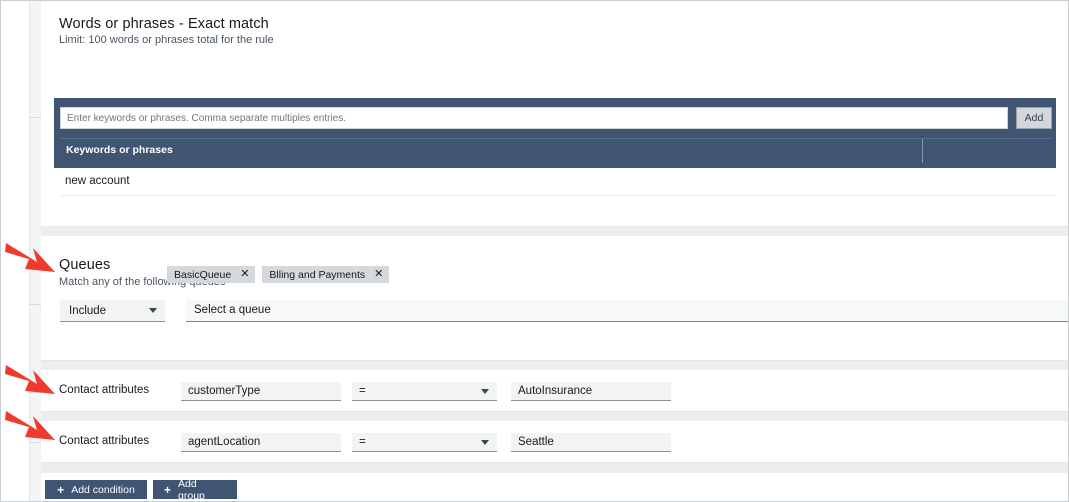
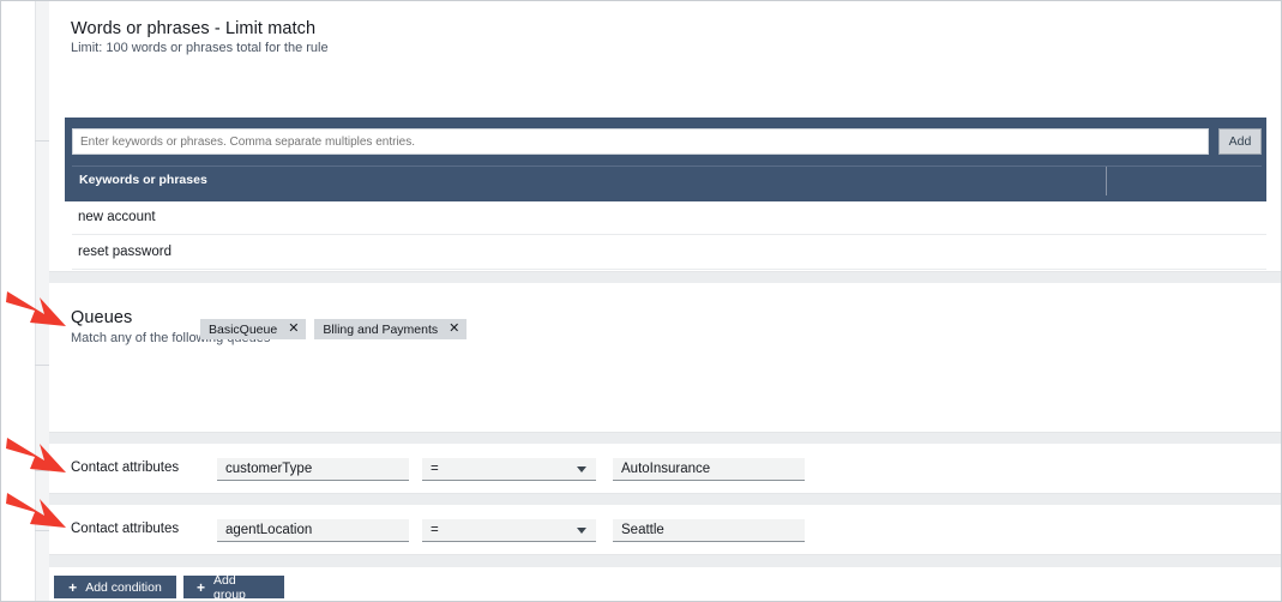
- Words or phrases - Exact match
+ Words or phrases - Limit match
  Limit: 100 words or phrases total for the rule
  Enter keywords or phrases. Comma separate multiples entries.
  Add
  Keywords or phrases
  new account
+ reset password
  Queues
- Include
- Select a queue
  BasicQueue
  ✕
  Blling and Payments
  ✕
  Contact attributes
  customerType
  =
  AutoInsurance
  Contact attributes
  agentLocation
  =
  Seattle
  +
  Add condition
  +
  Add group
